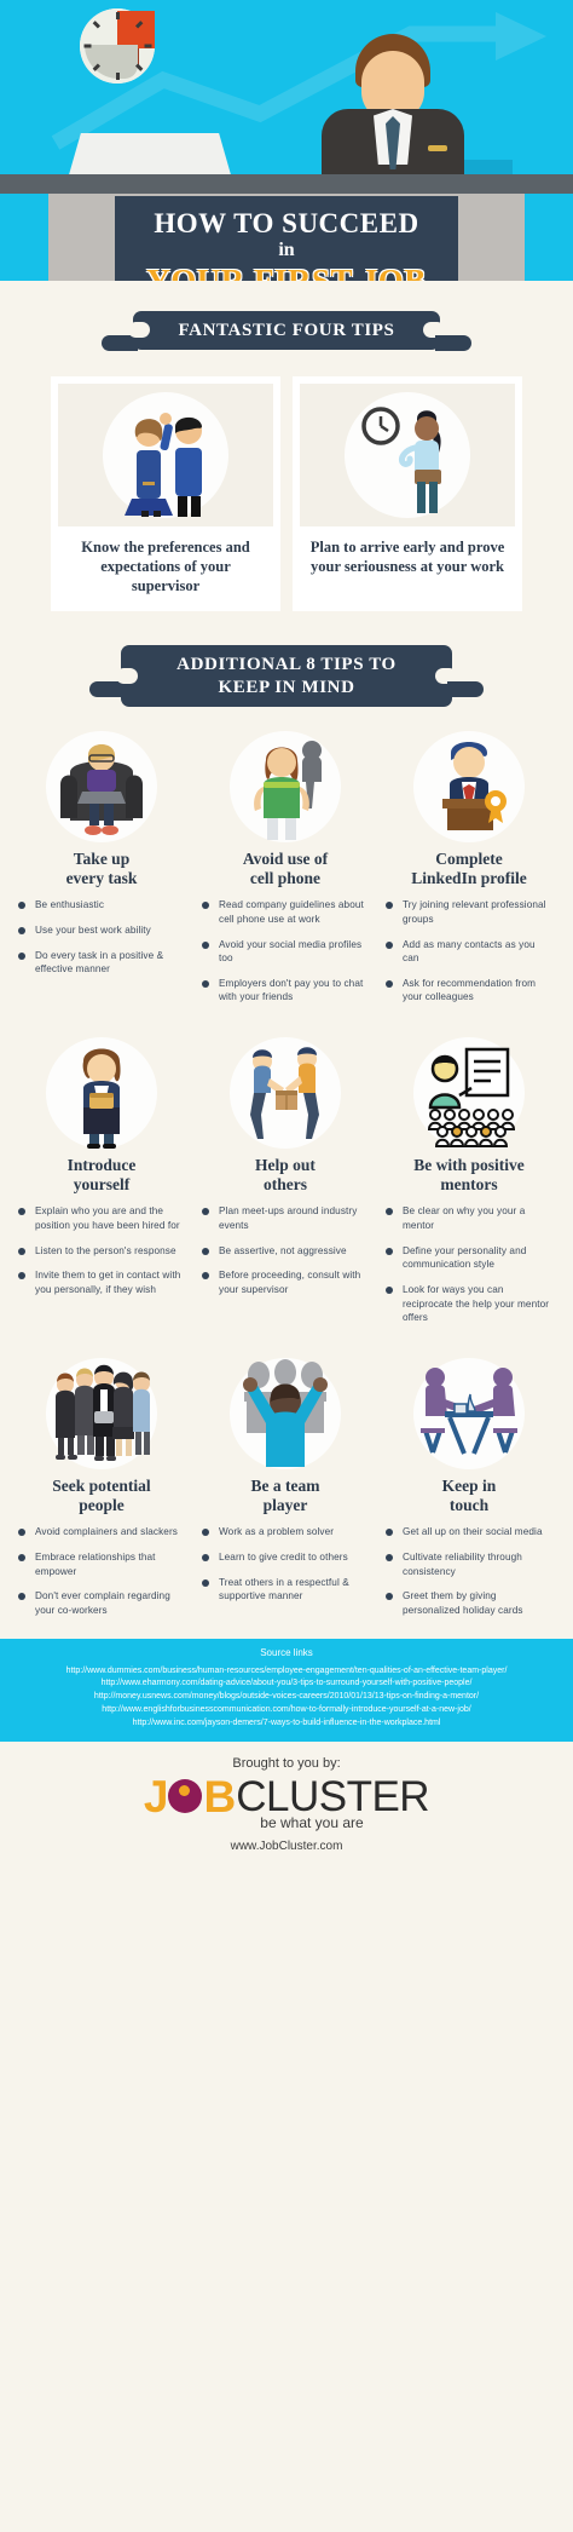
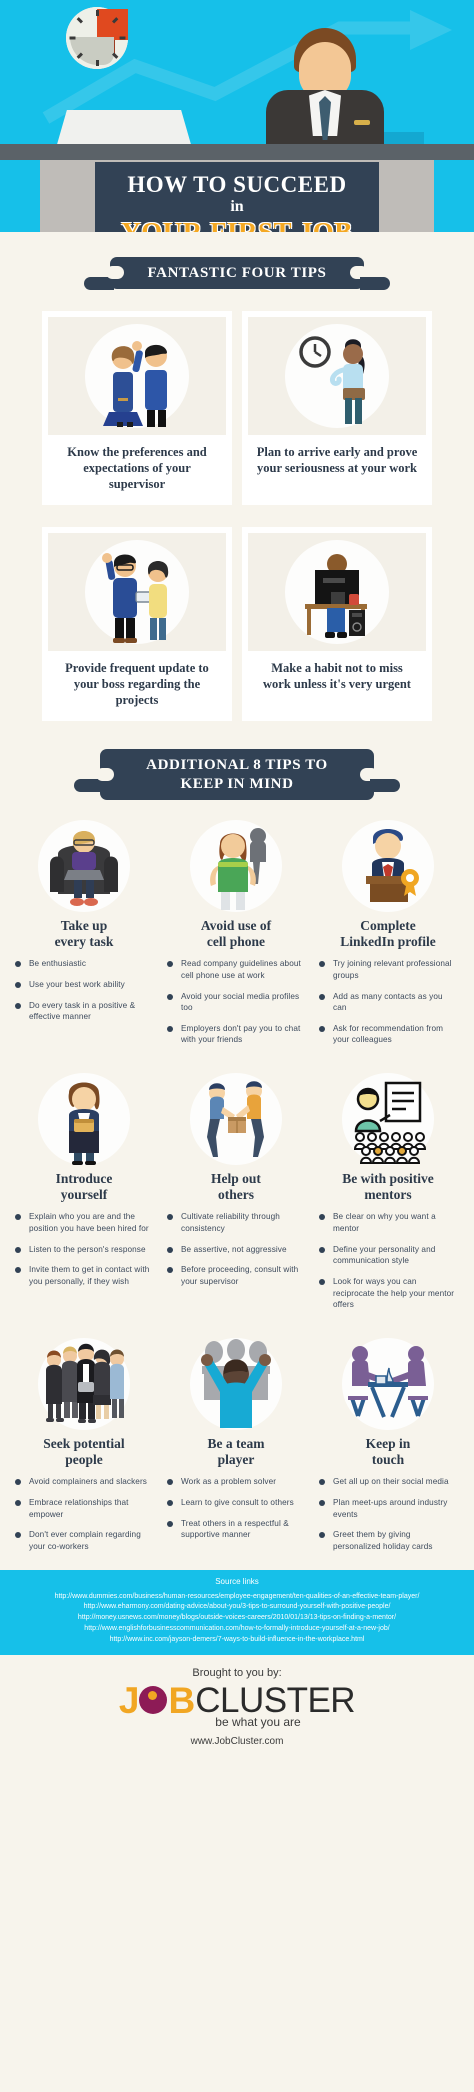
  HOW TO SUCCEED
  in
  FANTASTIC FOUR TIPS
  Know the preferences and expectations of your supervisor
  Plan to arrive early and prove your seriousness at your work
+ Provide frequent update to your boss regarding the projects
+ Make a habit not to miss work unless it's very urgent
  ADDITIONAL 8 TIPS TO
  KEEP IN MIND
  Take up
  every task
  Be enthusiastic
  Use your best work ability
  Do every task in a positive & effective manner
  Avoid use of
  cell phone
  Read company guidelines about cell phone use at work
  Avoid your social media profiles too
  Employers don't pay you to chat with your friends
  Complete
  LinkedIn profile
  Try joining relevant professional groups
  Add as many contacts as you can
  Ask for recommendation from your colleagues
  Introduce
  yourself
  Explain who you are and the position you have been hired for
  Listen to the person's response
  Invite them to get in contact with you personally, if they wish
  Help out
  others
- Plan meet-ups around industry events
+ Cultivate reliability through consistency
  Be assertive, not aggressive
  Before proceeding, consult with your supervisor
  Be with positive
  mentors
- Be clear on why you your a mentor
+ Be clear on why you want a mentor
  Define your personality and communication style
  Look for ways you can reciprocate the help your mentor offers
  Seek potential
  people
  Avoid complainers and slackers
  Embrace relationships that empower
  Don't ever complain regarding your co-workers
  Be a team
  player
  Work as a problem solver
- Learn to give credit to others
+ Learn to give consult to others
  Treat others in a respectful & supportive manner
  Keep in
  touch
  Get all up on their social media
- Cultivate reliability through consistency
+ Plan meet-ups around industry events
  Greet them by giving personalized holiday cards
  Source links
  Brought to you by:
  J
  B
  CLUSTER
  be what you are
  www.JobCluster.com
